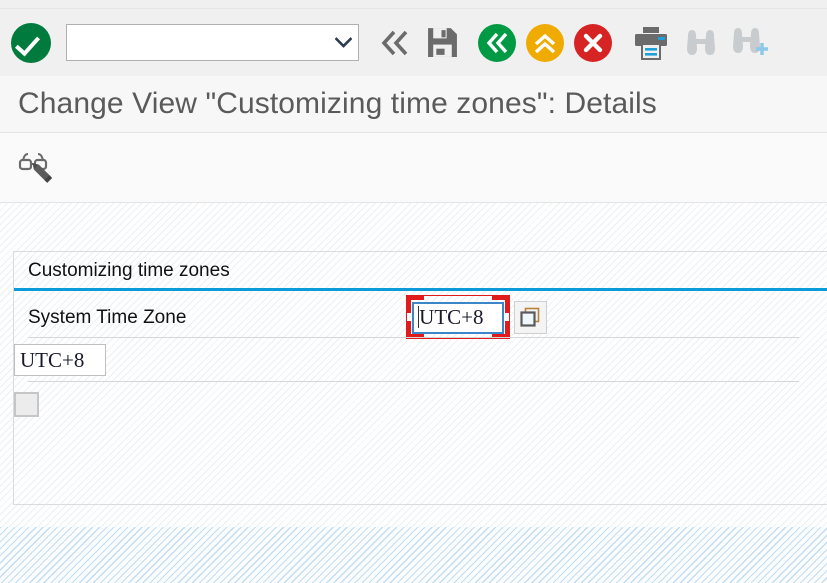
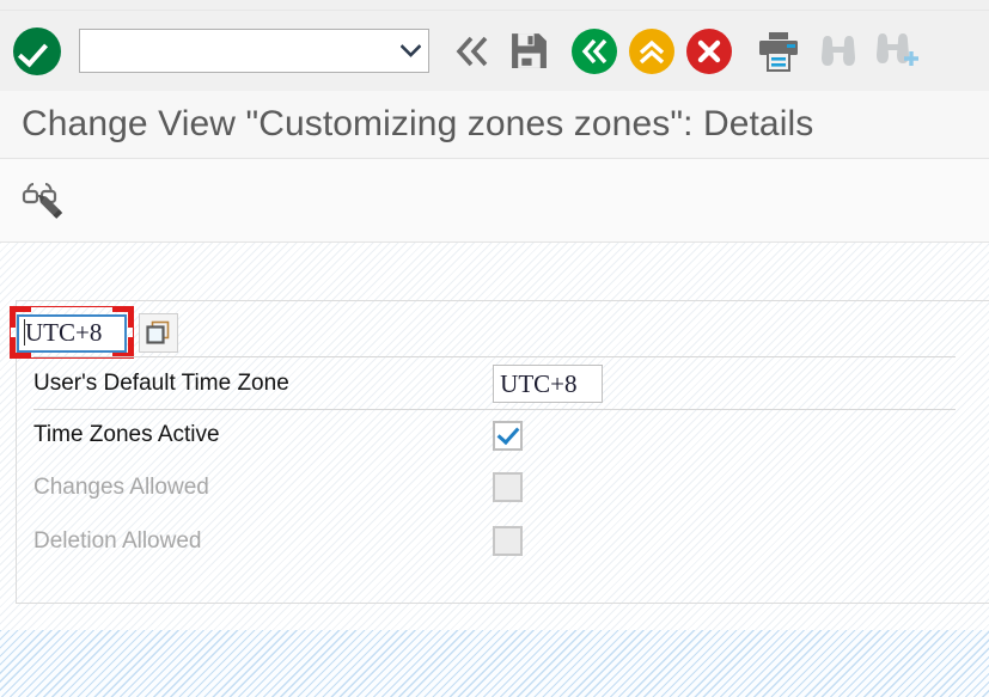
- Change View "Customizing time zones": Details
+ Change View "Customizing zones zones": Details
- Customizing time zones
- System Time Zone
  UTC+8
+ User's Default Time Zone
  UTC+8
+ Time Zones Active
+ Changes Allowed
+ Deletion Allowed
